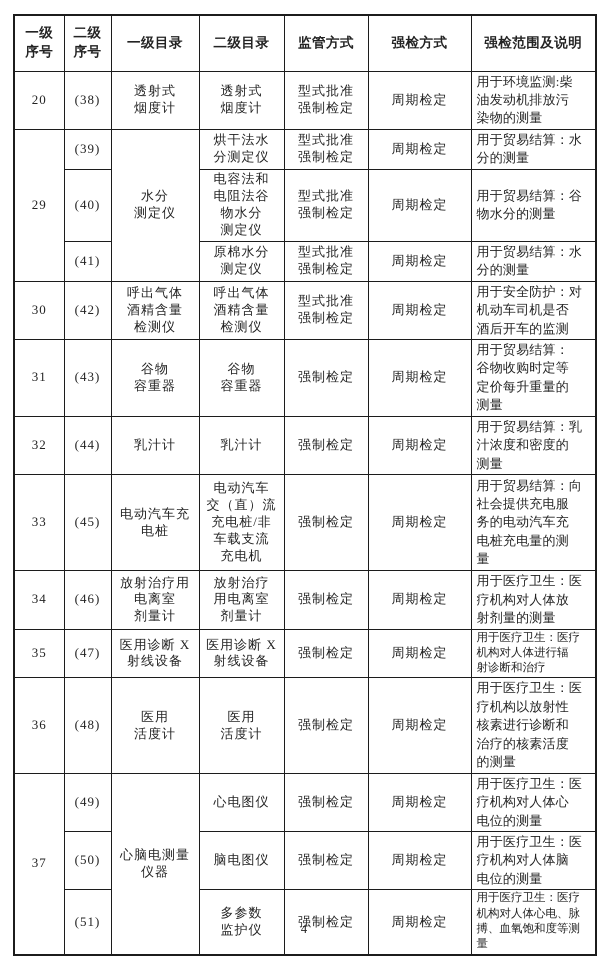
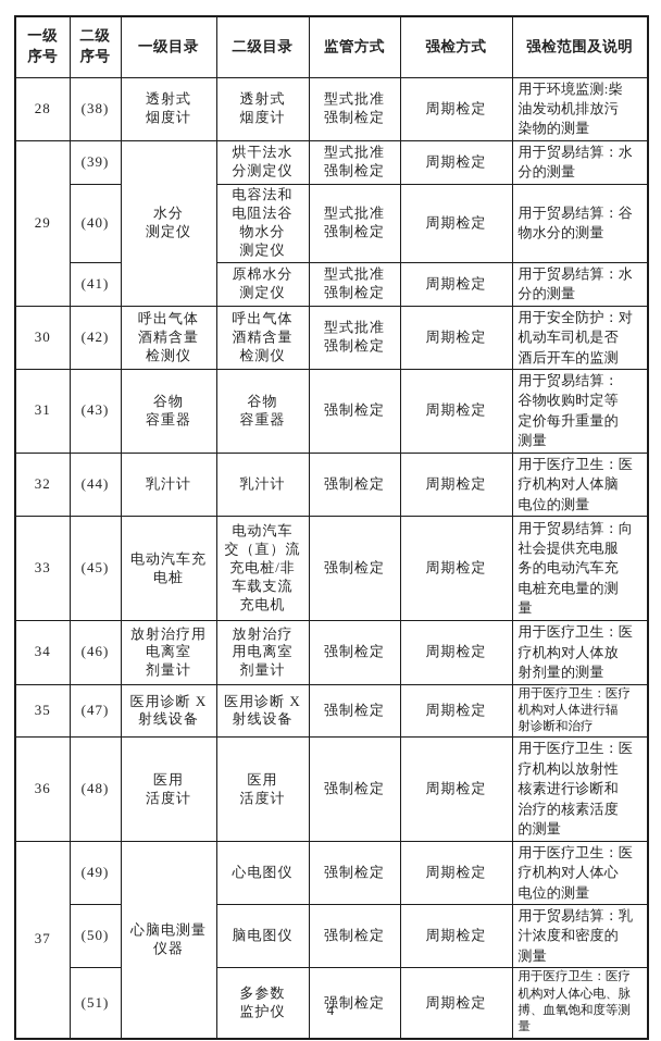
  一级 序号	二级 序号	一级目录	二级目录	监管方式	强检方式	强检范围及说明
- 20	(38)	透射式 烟度计	透射式 烟度计	型式批准 强制检定	周期检定	用于环境监测:柴 油发动机排放污 染物的测量
+ 28	(38)	透射式 烟度计	透射式 烟度计	型式批准 强制检定	周期检定	用于环境监测:柴 油发动机排放污 染物的测量
  29	(39)	水分 测定仪	烘干法水 分测定仪	型式批准 强制检定	周期检定	用于贸易结算：水 分的测量
  (40)	电容法和 电阻法谷 物水分 测定仪	型式批准 强制检定	周期检定	用于贸易结算：谷 物水分的测量
  (41)	原棉水分 测定仪	型式批准 强制检定	周期检定	用于贸易结算：水 分的测量
  30	(42)	呼出气体 酒精含量 检测仪	呼出气体 酒精含量 检测仪	型式批准 强制检定	周期检定	用于安全防护：对 机动车司机是否 酒后开车的监测
  31	(43)	谷物 容重器	谷物 容重器	强制检定	周期检定	用于贸易结算： 谷物收购时定等 定价每升重量的 测量
- 32	(44)	乳汁计	乳汁计	强制检定	周期检定	用于贸易结算：乳 汁浓度和密度的 测量
+ 32	(44)	乳汁计	乳汁计	强制检定	周期检定	用于医疗卫生：医 疗机构对人体脑 电位的测量
  33	(45)	电动汽车充 电桩	电动汽车 交（直）流 充电桩/非 车载支流 充电机	强制检定	周期检定	用于贸易结算：向 社会提供充电服 务的电动汽车充 电桩充电量的测 量
  34	(46)	放射治疗用 电离室 剂量计	放射治疗 用电离室 剂量计	强制检定	周期检定	用于医疗卫生：医 疗机构对人体放 射剂量的测量
  35	(47)	医用诊断 X 射线设备	医用诊断 X 射线设备	强制检定	周期检定	用于医疗卫生：医疗 机构对人体进行辐 射诊断和治疗
  36	(48)	医用 活度计	医用 活度计	强制检定	周期检定	用于医疗卫生：医 疗机构以放射性 核素进行诊断和 治疗的核素活度 的测量
  37	(49)	心脑电测量 仪器	心电图仪	强制检定	周期检定	用于医疗卫生：医 疗机构对人体心 电位的测量
- (50)	脑电图仪	强制检定	周期检定	用于医疗卫生：医 疗机构对人体脑 电位的测量
+ (50)	脑电图仪	强制检定	周期检定	用于贸易结算：乳 汁浓度和密度的 测量
  (51)	多参数 监护仪	强制检定	周期检定	用于医疗卫生：医疗 机构对人体心电、脉 搏、血氧饱和度等测 量
  4
